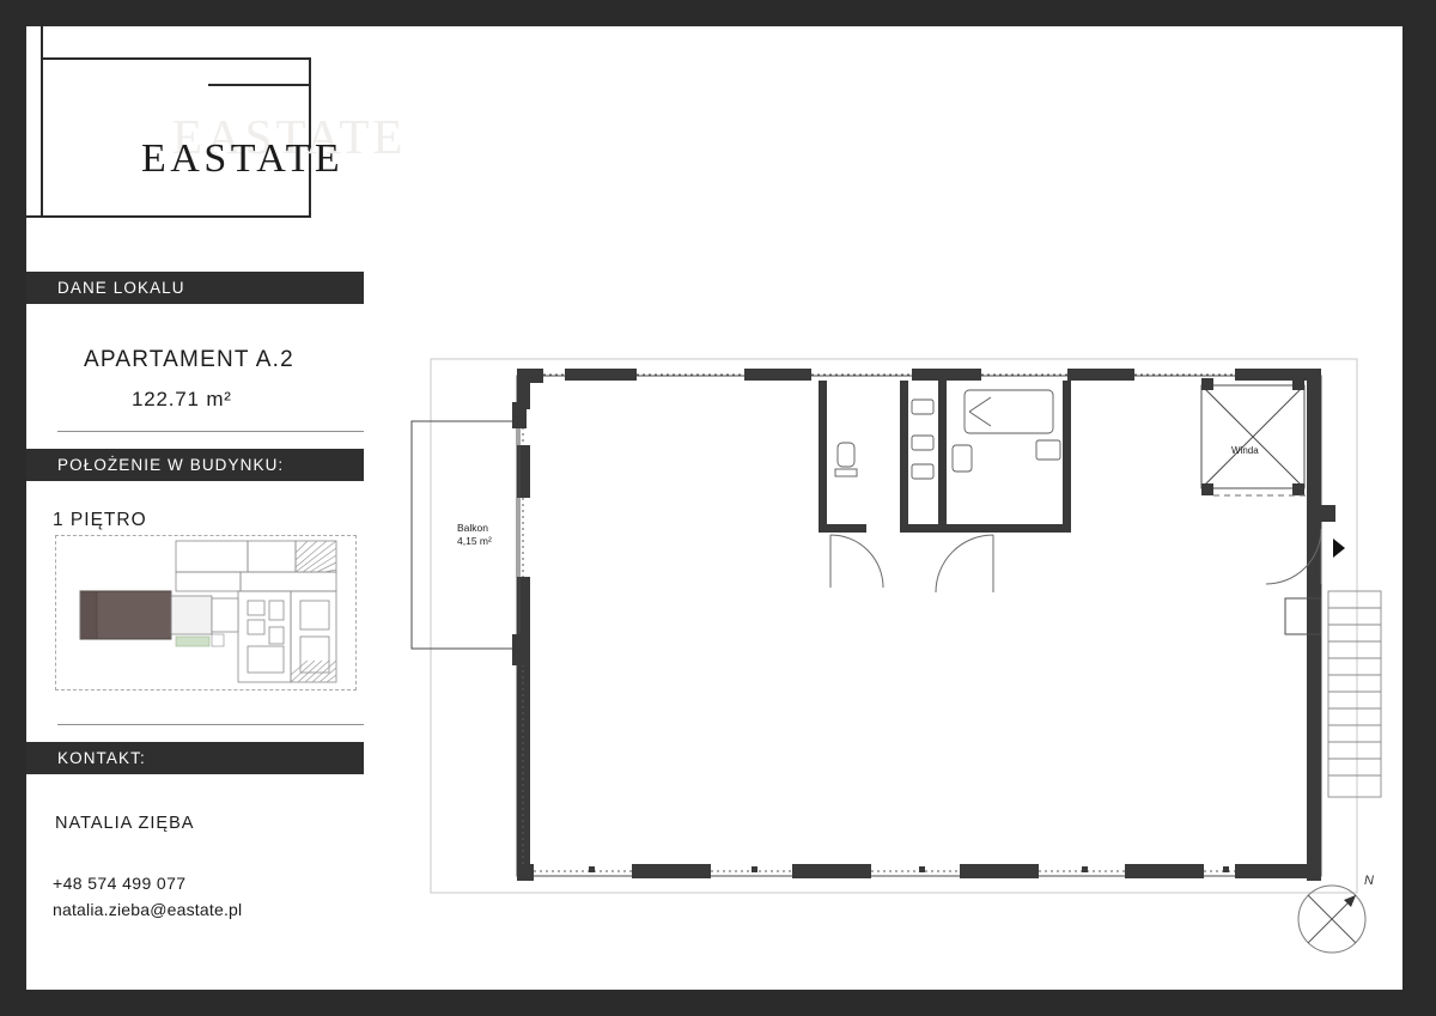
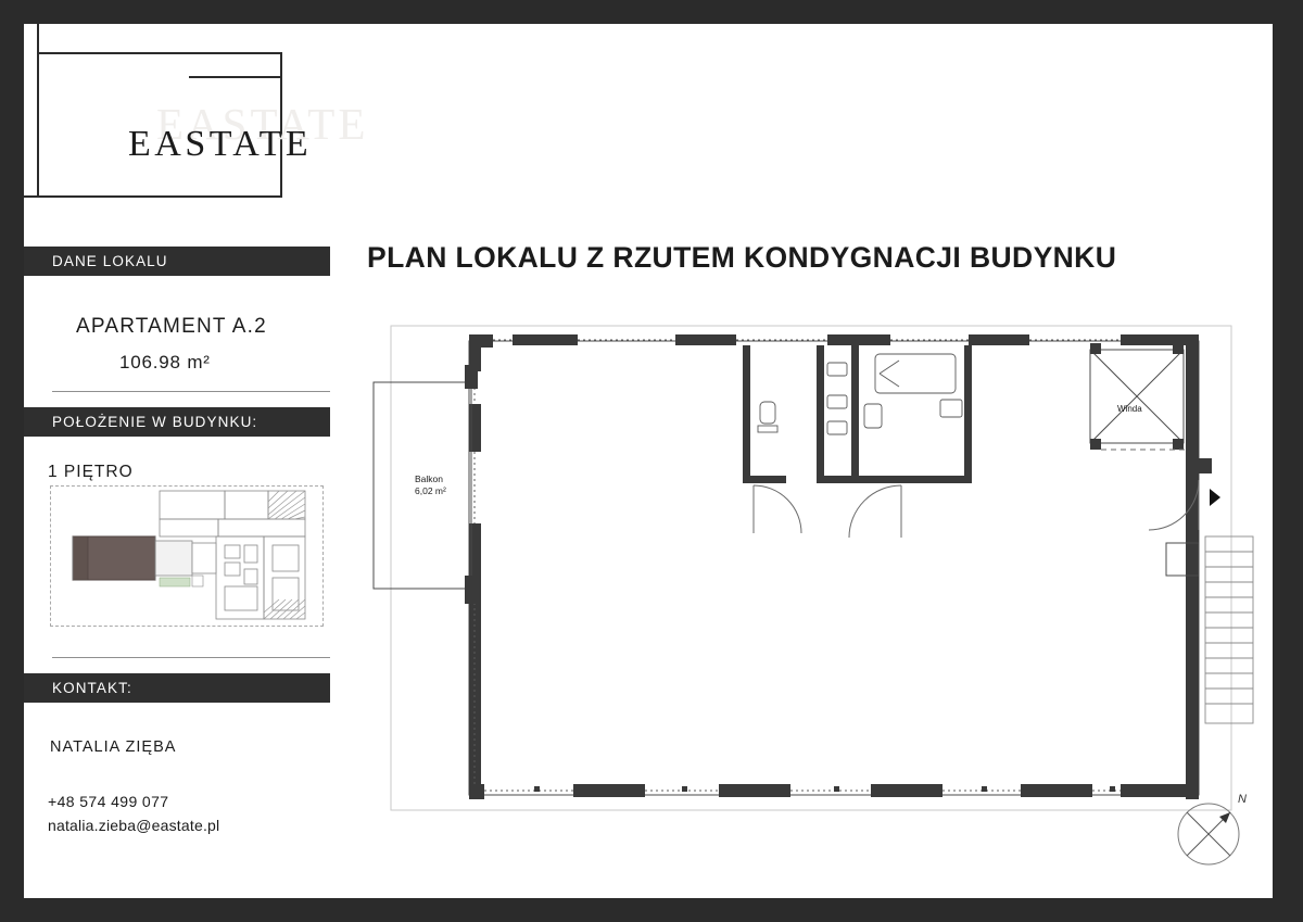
  EASTATE
  EASTATE
  DANE LOKALU
  APARTAMENT A.2
- 122.71 m²
+ 106.98 m²
  POŁOŻENIE W BUDYNKU:
  1 PIĘTRO
  KONTAKT:
  NATALIA ZIĘBA
  +48 574 499 077
  natalia.zieba@eastate.pl
+ PLAN LOKALU Z RZUTEM KONDYGNACJI BUDYNKU
  Balkon
- 4,15 m²
+ 6,02 m²
  Winda
  N
